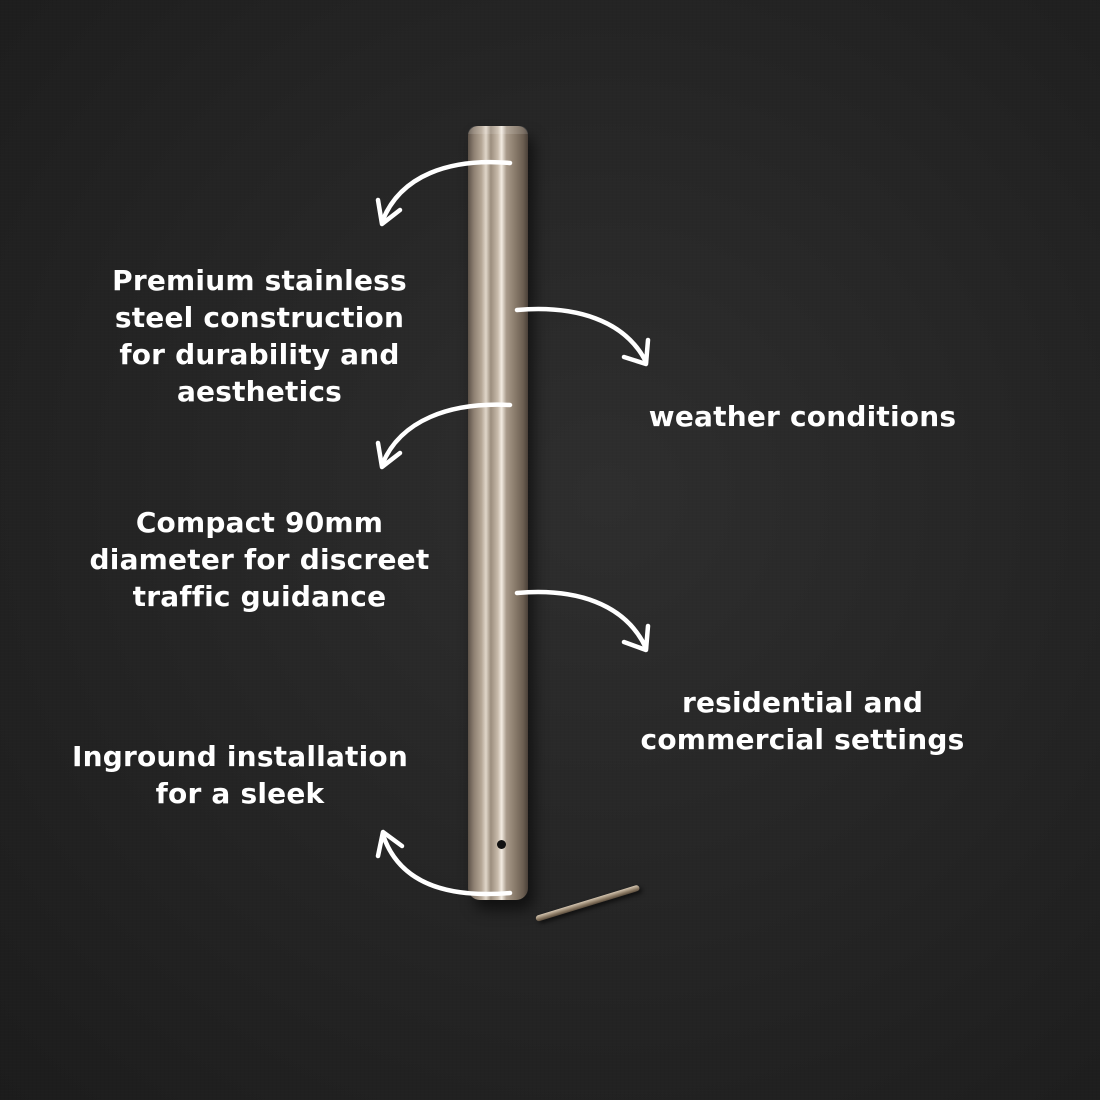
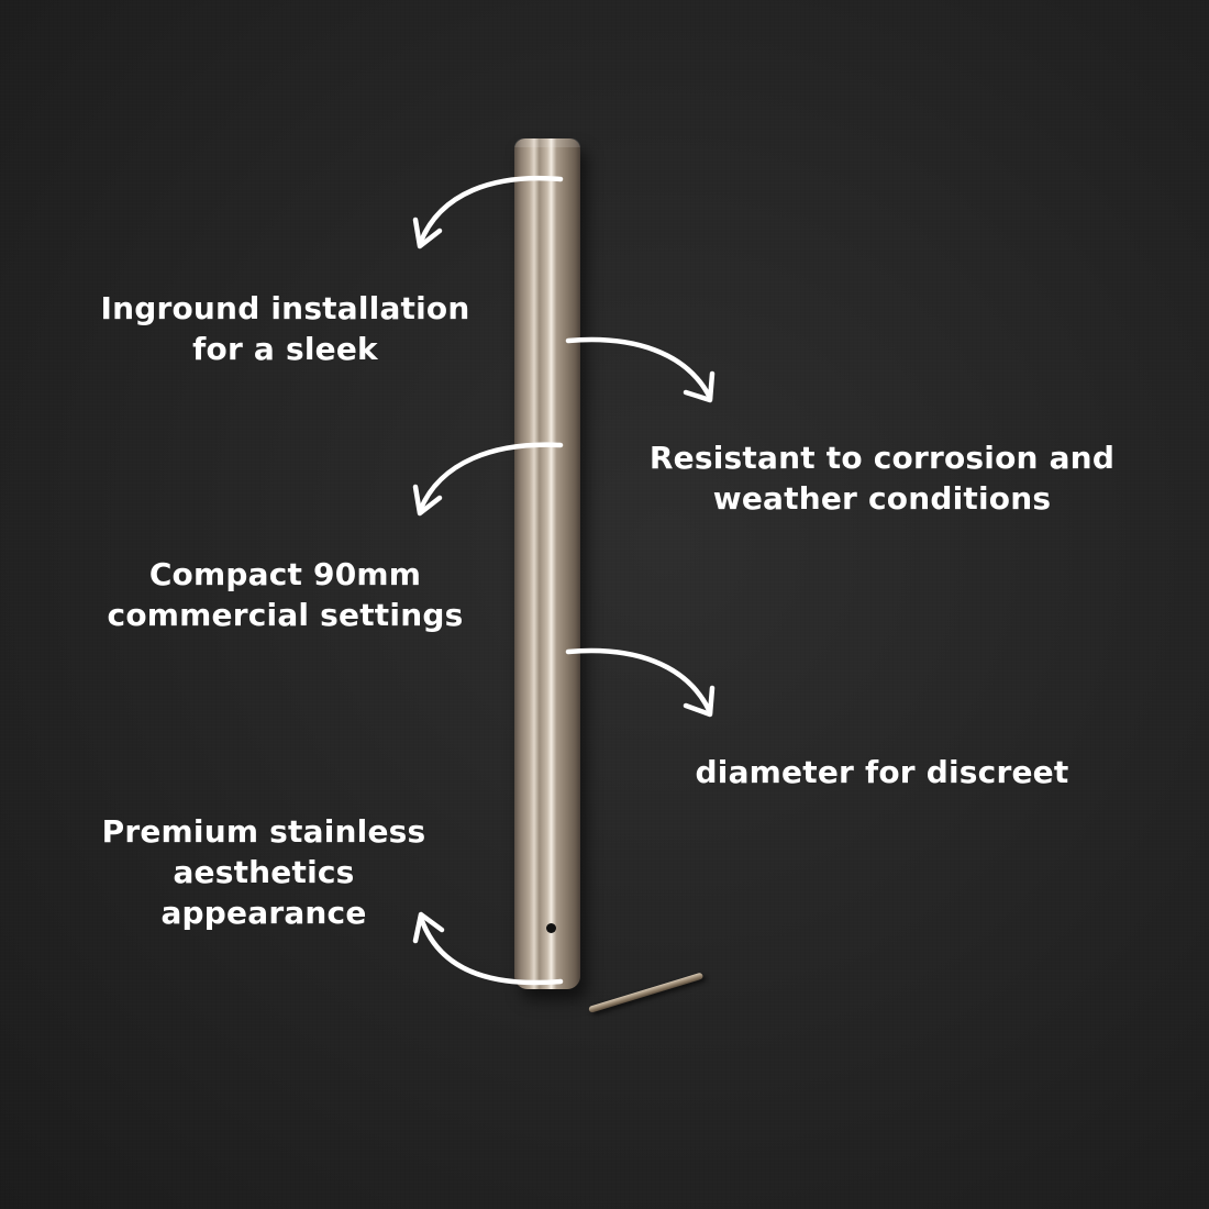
- Premium stainless
+ Inground installation
- steel construction
- for durability and
- aesthetics
+ for a sleek
+ Resistant to corrosion and
  weather conditions
  Compact 90mm
- diameter for discreet
+ commercial settings
- traffic guidance
- residential and
- commercial settings
+ diameter for discreet
- Inground installation
+ Premium stainless
- for a sleek
+ aesthetics
+ appearance
